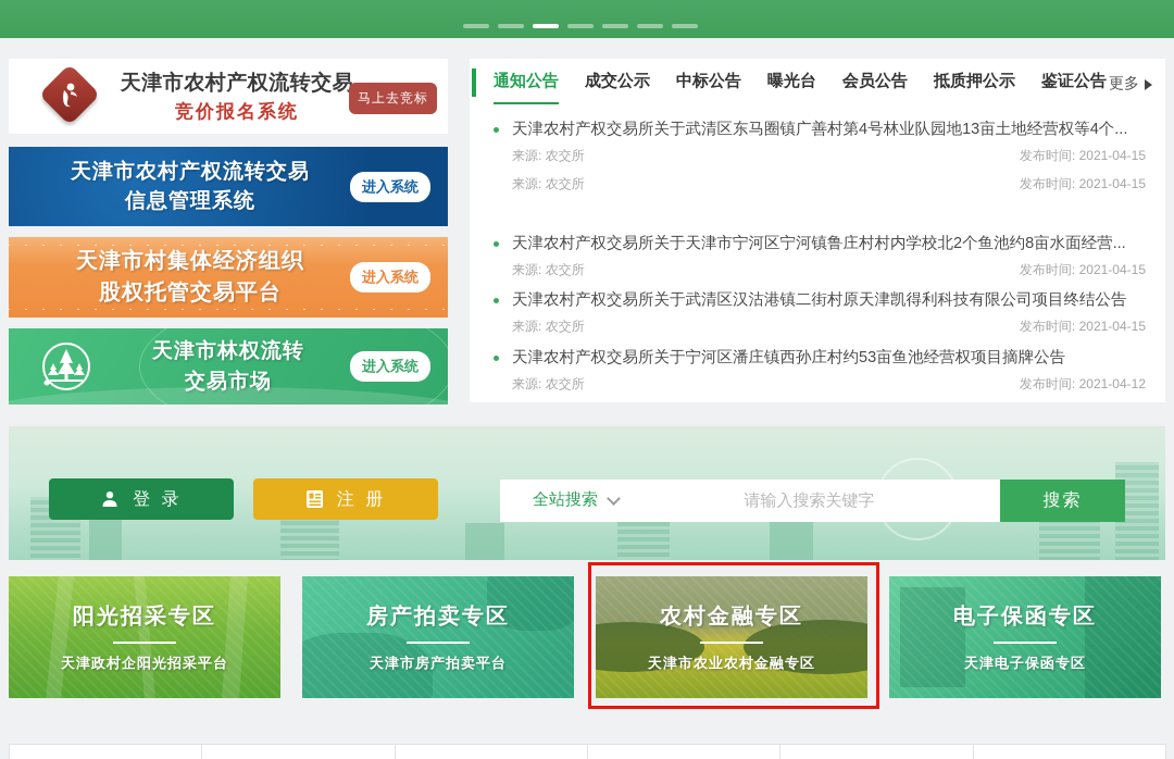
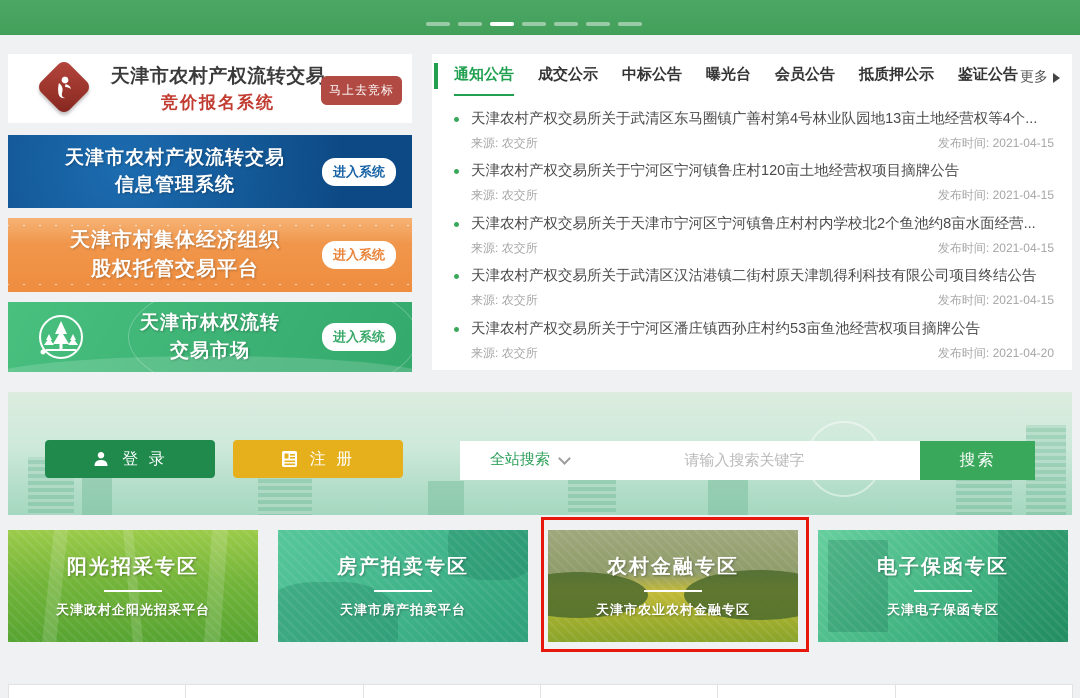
  天津市农村产权流转交易
  竞价报名系统
  马上去竞标
  天津市农村产权流转交易
  信息管理系统
  进入系统
  天津市村集体经济组织
  股权托管交易平台
  进入系统
  天津市林权流转
  交易市场
  进入系统
  通知公告
  成交公示
  中标公告
  曝光台
  会员公告
  抵质押公示
  鉴证公告
  更多
  天津农村产权交易所关于武清区东马圈镇广善村第4号林业队园地13亩土地经营权等4个...
  来源:
  农交所
  发布时间: 2021-04-15
+ 天津农村产权交易所关于宁河区宁河镇鲁庄村120亩土地经营权项目摘牌公告
  来源:
  农交所
  发布时间: 2021-04-15
  天津农村产权交易所关于天津市宁河区宁河镇鲁庄村村内学校北2个鱼池约8亩水面经营...
  来源:
  农交所
  发布时间: 2021-04-15
  天津农村产权交易所关于武清区汉沽港镇二街村原天津凯得利科技有限公司项目终结公告
  来源:
  农交所
  发布时间: 2021-04-15
  天津农村产权交易所关于宁河区潘庄镇西孙庄村约53亩鱼池经营权项目摘牌公告
  来源:
  农交所
- 发布时间: 2021-04-12
+ 发布时间: 2021-04-20
  登 录
  注 册
  全站搜索
  请输入搜索关键字
  搜索
  阳光招采专区
  天津政村企阳光招采平台
  房产拍卖专区
  天津市房产拍卖平台
  农村金融专区
  天津市农业农村金融专区
  电子保函专区
  天津电子保函专区
